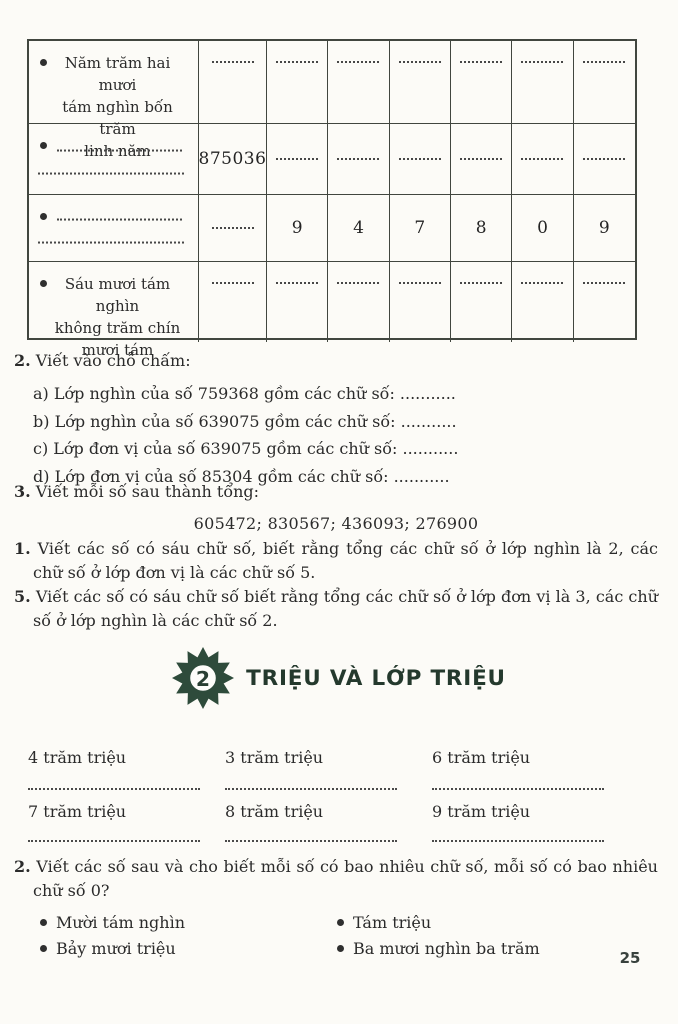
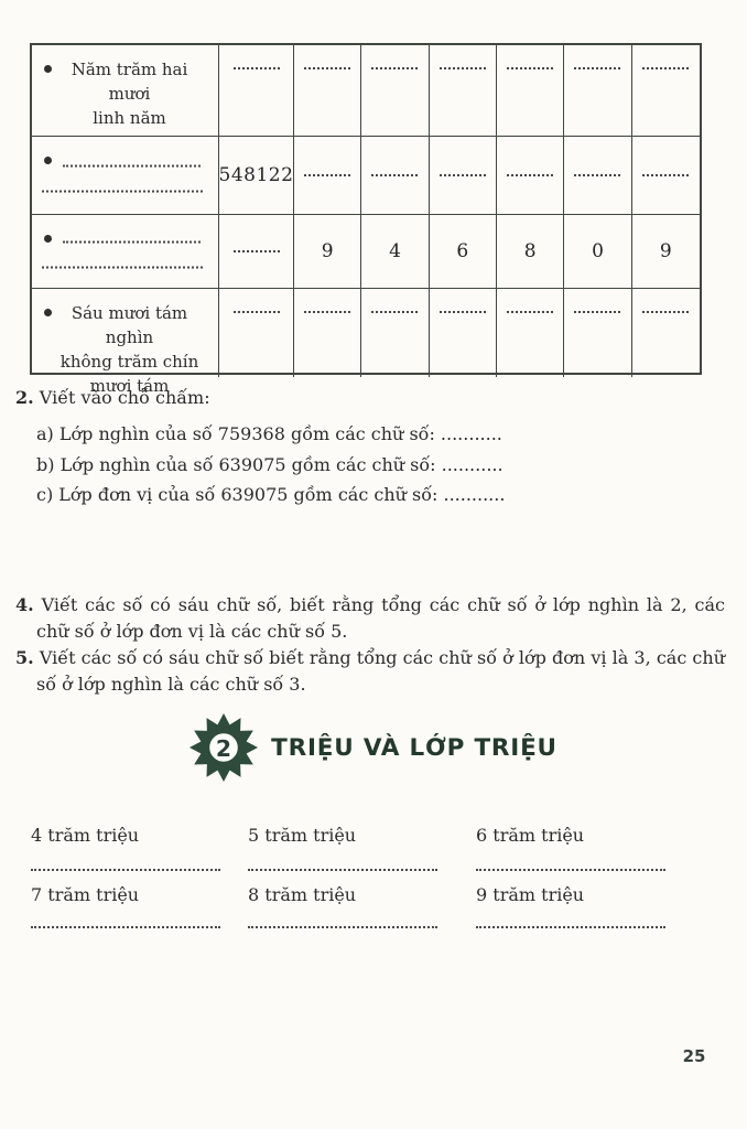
  Năm trăm hai mươi
- tám nghìn bốn trăm
  linh năm
- 875036
+ 548122
  9
  4
- 7
+ 6
  8
  0
  9
  Sáu mươi tám nghìn
  không trăm chín
  mươi tám
  2. Viết vào chỗ chấm:
  a) Lớp nghìn của số 759368 gồm các chữ số: ...........
  b) Lớp nghìn của số 639075 gồm các chữ số: ...........
  c) Lớp đơn vị của số 639075 gồm các chữ số: ...........
- d) Lớp đơn vị của số 85304 gồm các chữ số: ...........
- 3. Viết mỗi số sau thành tổng:
- 605472; 830567; 436093; 276900
- 1. Viết các số có sáu chữ số, biết rằng tổng các chữ số ở lớp nghìn là 2, các chữ số ở lớp đơn vị là các chữ số 5.
+ 4. Viết các số có sáu chữ số, biết rằng tổng các chữ số ở lớp nghìn là 2, các chữ số ở lớp đơn vị là các chữ số 5.
- 5. Viết các số có sáu chữ số biết rằng tổng các chữ số ở lớp đơn vị là 3, các chữ số ở lớp nghìn là các chữ số 2.
+ 5. Viết các số có sáu chữ số biết rằng tổng các chữ số ở lớp đơn vị là 3, các chữ số ở lớp nghìn là các chữ số 3.
  2
  TRIỆU VÀ LỚP TRIỆU
  4 trăm triệu
- 3 trăm triệu
+ 5 trăm triệu
  6 trăm triệu
  7 trăm triệu
  8 trăm triệu
  9 trăm triệu
- 2. Viết các số sau và cho biết mỗi số có bao nhiêu chữ số, mỗi số có bao nhiêu chữ số 0?
- Mười tám nghìn
- Tám triệu
- Bảy mươi triệu
- Ba mươi nghìn ba trăm
  25
